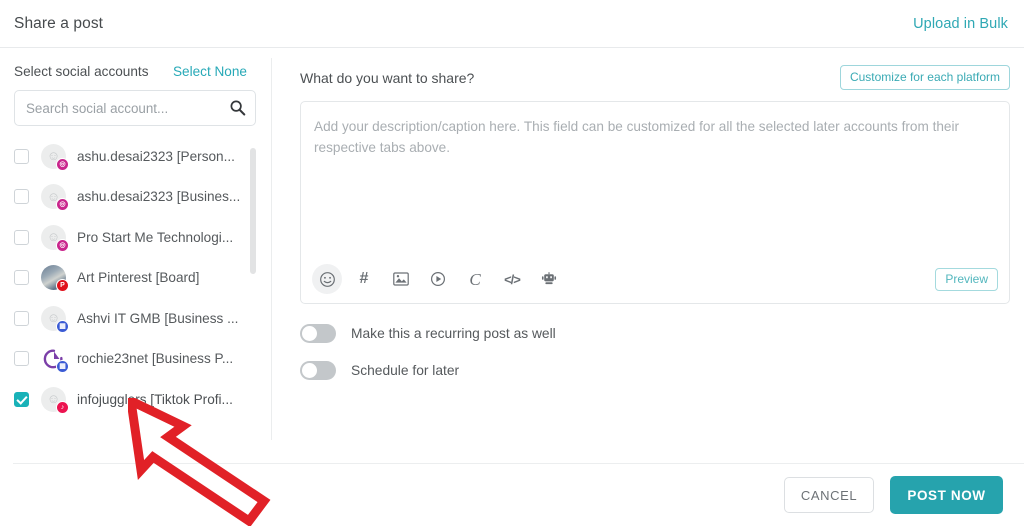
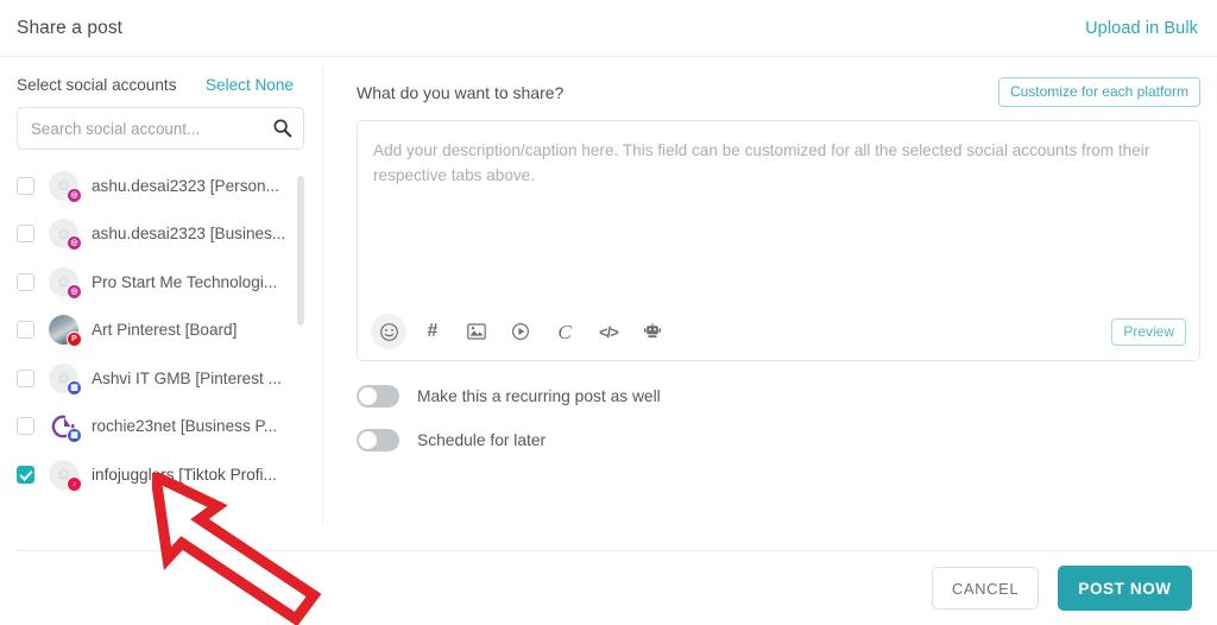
  Share a post
  Upload in Bulk
  Select social accounts
  Select None
  Search social account...
  ☺
  ashu.desai2323 [Person...
  ☺
  ashu.desai2323 [Busines...
  ☺
  Pro Start Me Technologi...
  Art Pinterest [Board]
  ☺
- Ashvi IT GMB [Business ...
+ Ashvi IT GMB [Pinterest ...
  rochie23net [Business P...
  ☺
  infojuggls [Tiktok Profi...
  What do you want to share?
  Customize for each platform
- Add your description/caption here. This field can be customized for all the selected later accounts from their respective tabs above.
+ Add your description/caption here. This field can be customized for all the selected social accounts from their respective tabs above.
  #
  C
  </>
  Preview
  Make this a recurring post as well
  Schedule for later
  CANCEL
  POST NOW
